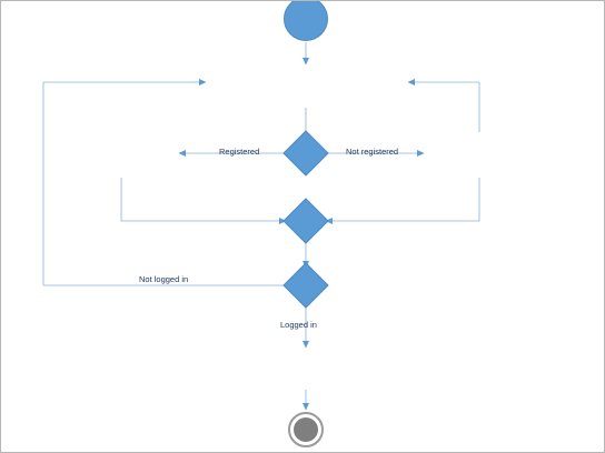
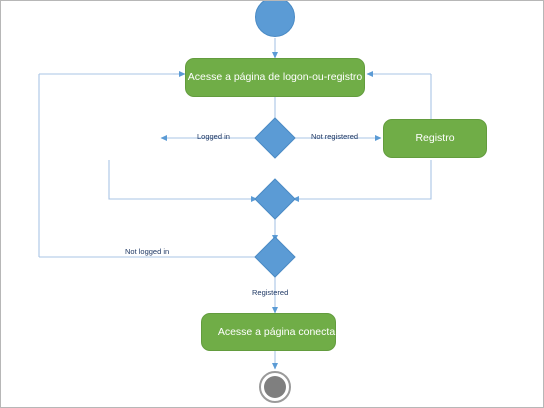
+ Acesse a página de logon-ou-registro
+ Registro
+ Acesse a página conecta
- Registered
+ Logged in
  Not registered
  Not logged in
- Logged in
+ Registered
